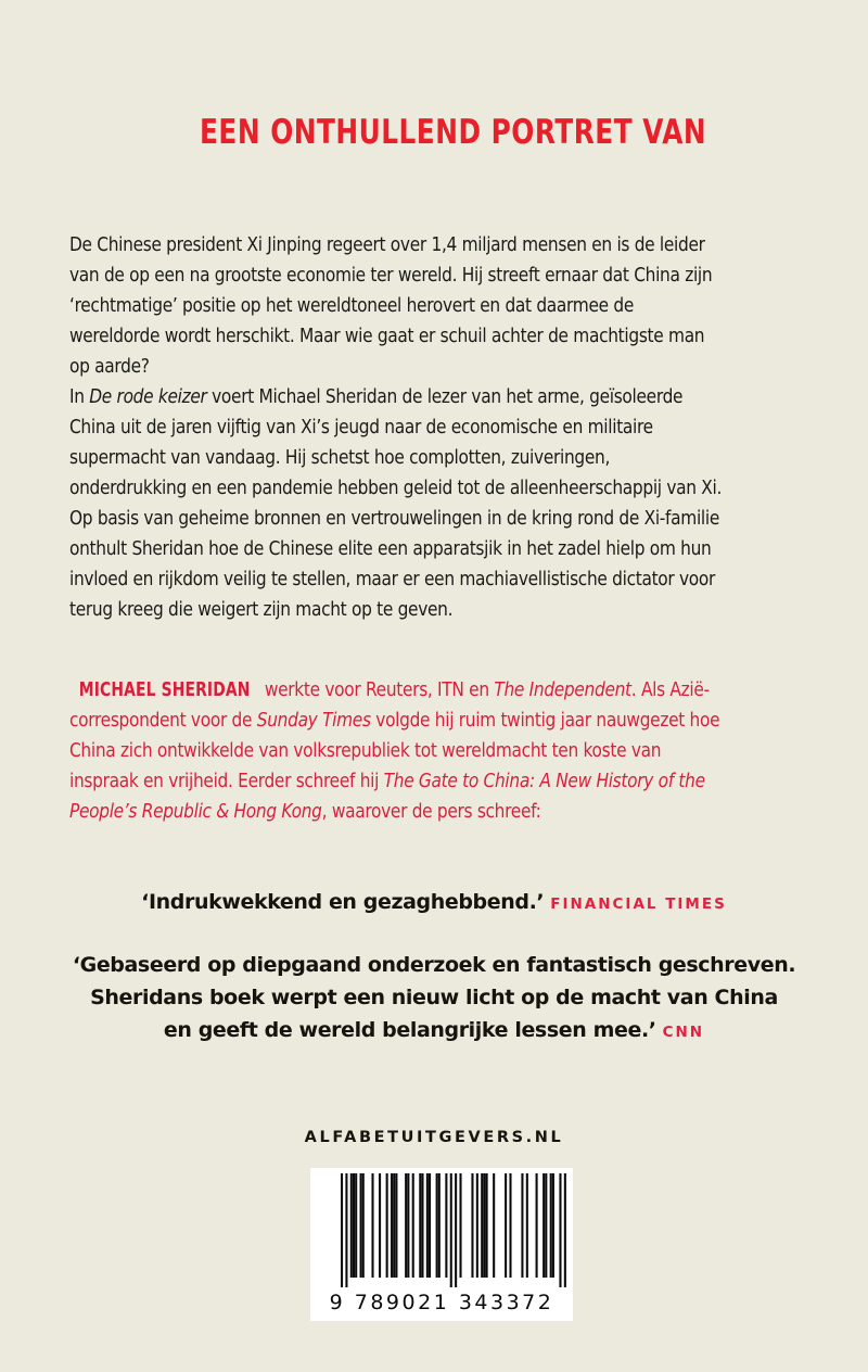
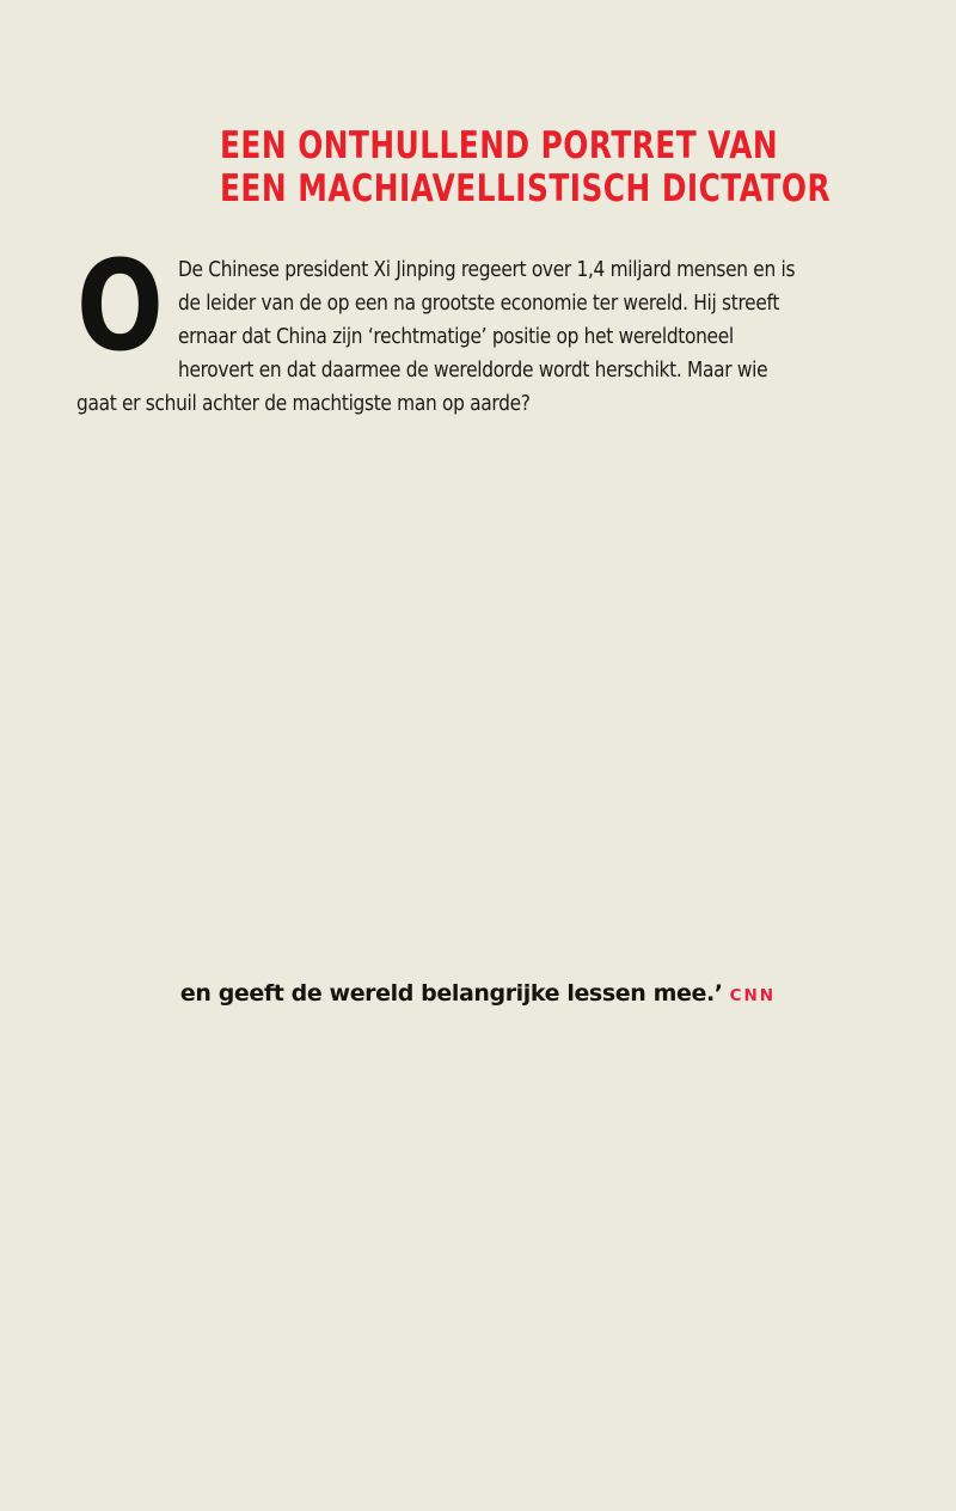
  EEN ONTHULLEND PORTRET VAN
+ EEN MACHIAVELLISTISCH DICTATOR
+ O
  De Chinese president Xi Jinping regeert over 1,4 miljard mensen en is de leider van de op een na grootste economie ter wereld. Hij streeft ernaar dat China zijn ‘rechtmatige’ positie op het wereldtoneel herovert en dat daarmee de wereldorde wordt herschikt. Maar wie gaat er schuil achter de machtigste man op aarde?
- In De rode keizer voert Michael Sheridan de lezer van het arme, geïsoleerde China uit de jaren vijftig van Xi’s jeugd naar de economische en militaire supermacht van vandaag. Hij schetst hoe complotten, zuiveringen, onderdrukking en een pandemie hebben geleid tot de alleenheerschappij van Xi. Op basis van geheime bronnen en vertrouwelingen in de kring rond de Xi-familie onthult Sheridan hoe de Chinese elite een apparatsjik in het zadel hielp om hun invloed en rijkdom veilig te stellen, maar er een machiavellistische dictator voor terug kreeg die weigert zijn macht op te geven.
- MICHAEL SHERIDAN werkte voor Reuters, ITN en The Independent. Als Azië-correspondent voor de Sunday Times volgde hij ruim twintig jaar nauwgezet hoe China zich ontwikkelde van volksrepubliek tot wereldmacht ten koste van inspraak en vrijheid. Eerder schreef hij The Gate to China: A New History of the People’s Republic & Hong Kong, waarover de pers schreef:
- ‘Indrukwekkend en gezaghebbend.’ FINANCIAL TIMES
- ‘Gebaseerd op diepgaand onderzoek en fantastisch geschreven.
- Sheridans boek werpt een nieuw licht op de macht van China
  en geeft de wereld belangrijke lessen mee.’ CNN
- ALFABETUITGEVERS.NL
- 9 789021 343372
